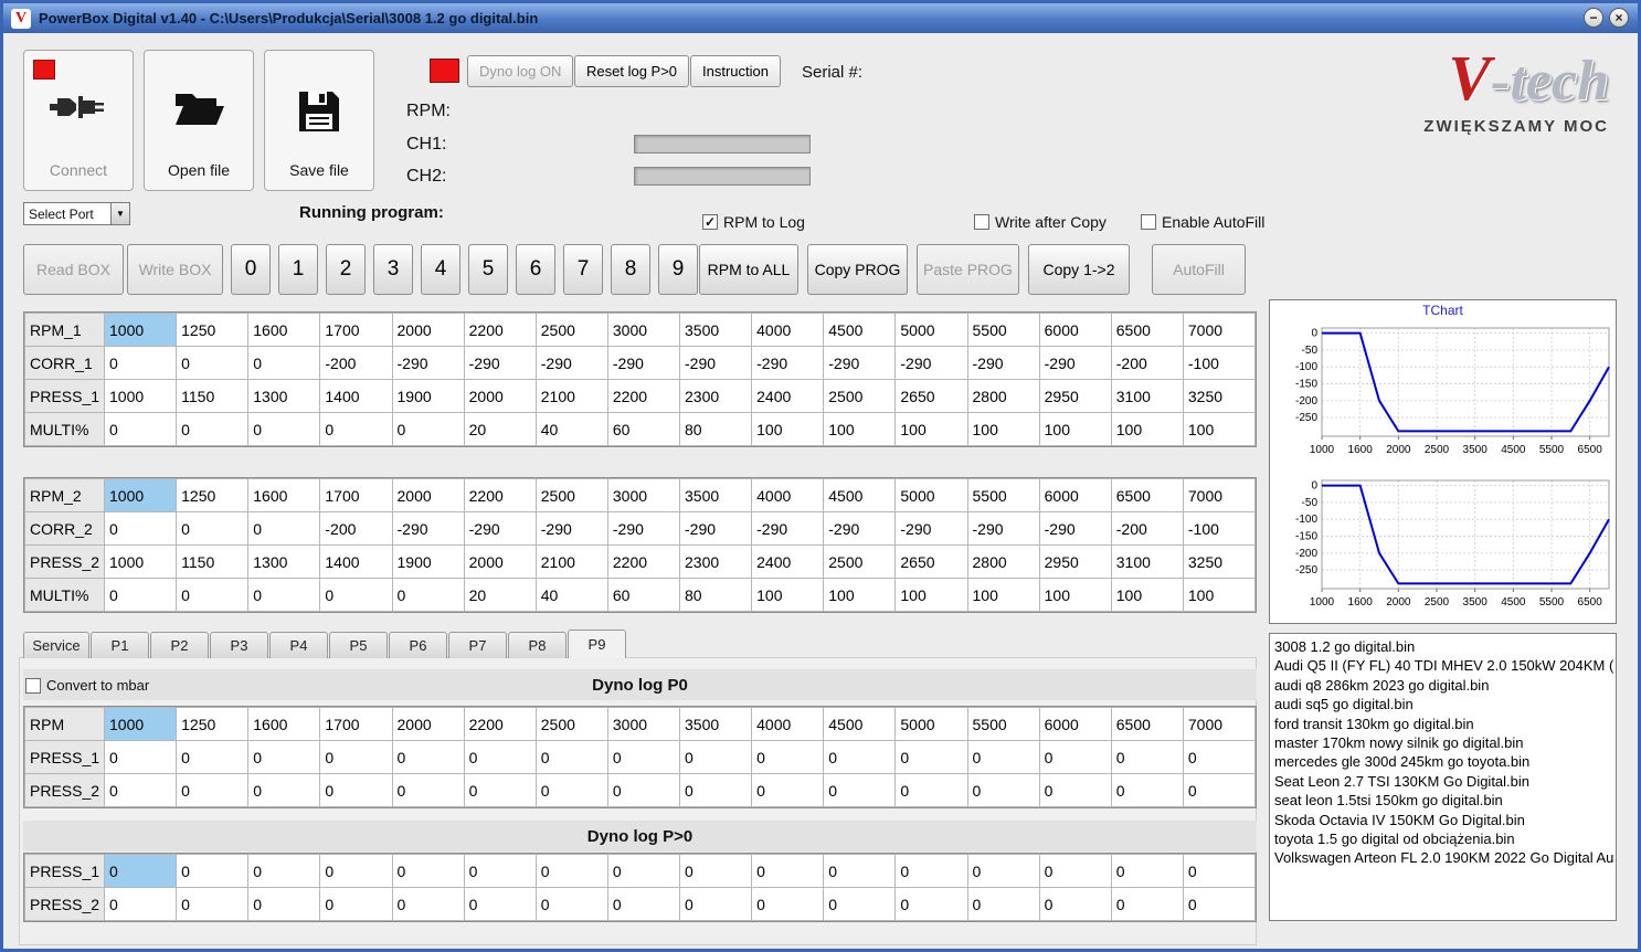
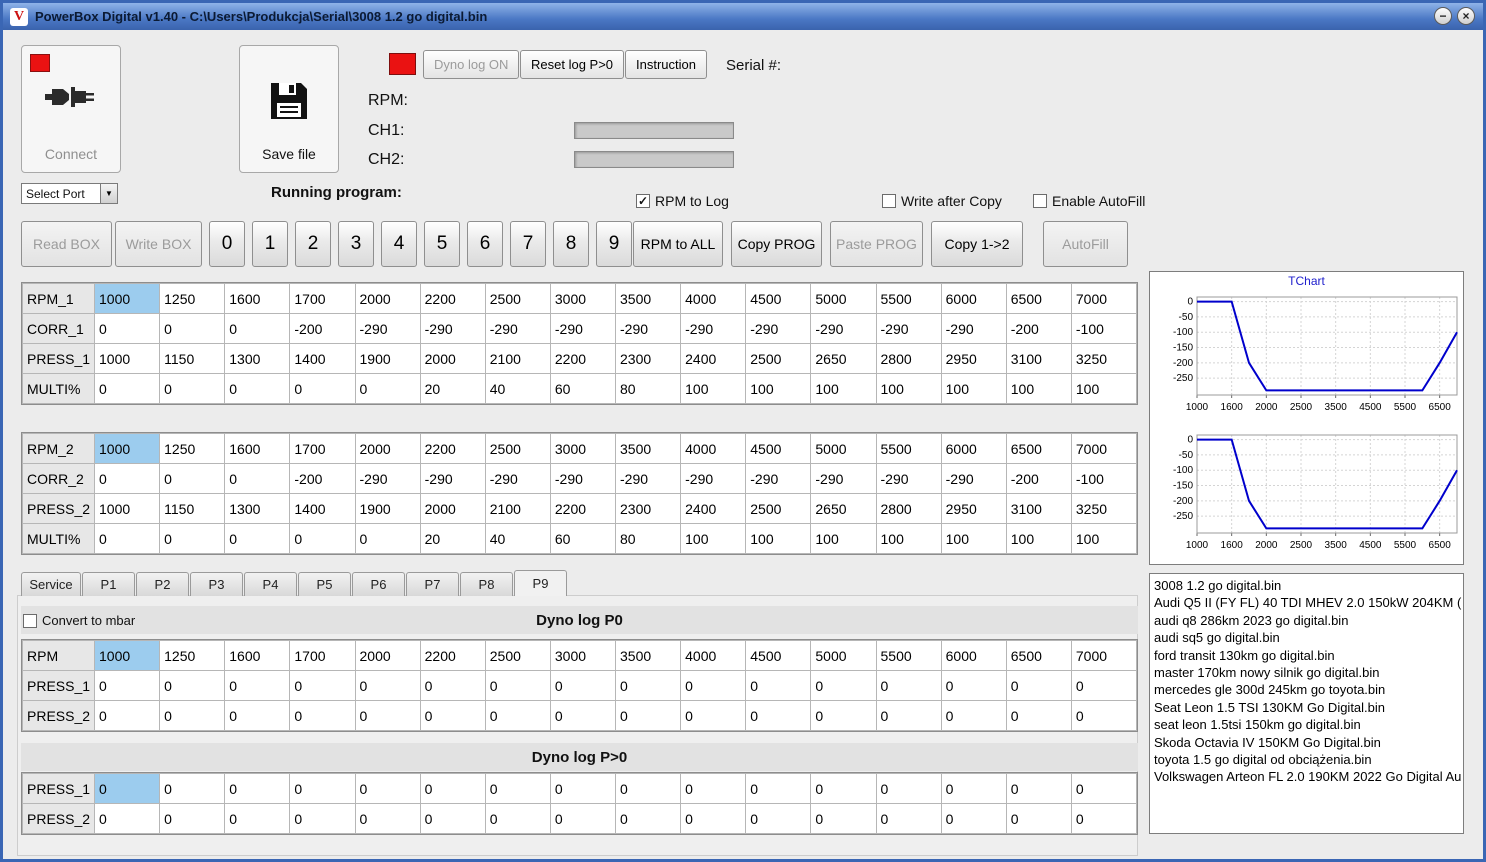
  V
  PowerBox Digital v1.40 - C:\Users\Produkcja\Serial\3008 1.2 go digital.bin
  −
  ×
  Connect
- Open file
  Save file
  Dyno log ON
  Reset log P>0
  Instruction
  Serial #:
  RPM:
  CH1:
  CH2:
  Running program:
  Select Port
  ▼
  ✓
  RPM to Log
  ✓
  Write after Copy
  ✓
  Enable AutoFill
- V-tech
- ZWIĘKSZAMY MOC
  Read BOX
  Write BOX
  0
  1
  2
  3
  4
  5
  6
  7
  8
  9
  RPM to ALL
  Copy PROG
  Paste PROG
  Copy 1->2
  AutoFill
  RPM_1	1000	1250	1600	1700	2000	2200	2500	3000	3500	4000	4500	5000	5500	6000	6500	7000
  CORR_1	0	0	0	-200	-290	-290	-290	-290	-290	-290	-290	-290	-290	-290	-200	-100
  PRESS_1	1000	1150	1300	1400	1900	2000	2100	2200	2300	2400	2500	2650	2800	2950	3100	3250
  MULTI%	0	0	0	0	0	20	40	60	80	100	100	100	100	100	100	100
  RPM_2	1000	1250	1600	1700	2000	2200	2500	3000	3500	4000	4500	5000	5500	6000	6500	7000
  CORR_2	0	0	0	-200	-290	-290	-290	-290	-290	-290	-290	-290	-290	-290	-200	-100
  PRESS_2	1000	1150	1300	1400	1900	2000	2100	2200	2300	2400	2500	2650	2800	2950	3100	3250
  MULTI%	0	0	0	0	0	20	40	60	80	100	100	100	100	100	100	100
  Service
  P1
  P2
  P3
  P4
  P5
  P6
  P7
  P8
  P9
  Dyno log P0
  ✓
  Convert to mbar
  RPM	1000	1250	1600	1700	2000	2200	2500	3000	3500	4000	4500	5000	5500	6000	6500	7000
  PRESS_1	0	0	0	0	0	0	0	0	0	0	0	0	0	0	0	0
  PRESS_2	0	0	0	0	0	0	0	0	0	0	0	0	0	0	0	0
  Dyno log P>0
  PRESS_1	0	0	0	0	0	0	0	0	0	0	0	0	0	0	0	0
  PRESS_2	0	0	0	0	0	0	0	0	0	0	0	0	0	0	0	0
  TChart
  0
  -50
  -100
  -150
  -200
  -250
  1000
  1600
  2000
  2500
  3500
  4500
  5500
  6500
  0
  -50
  -100
  -150
  -200
  -250
  1000
  1600
  2000
  2500
  3500
  4500
  5500
  6500
  3008 1.2 go digital.bin
  Audi Q5 II (FY FL) 40 TDI MHEV 2.0 150kW 204KM (
  audi q8 286km 2023 go digital.bin
  audi sq5 go digital.bin
  ford transit 130km go digital.bin
  master 170km nowy silnik go digital.bin
  mercedes gle 300d 245km go toyota.bin
- Seat Leon 2.7 TSI 130KM Go Digital.bin
+ Seat Leon 1.5 TSI 130KM Go Digital.bin
  seat leon 1.5tsi 150km go digital.bin
  Skoda Octavia IV 150KM Go Digital.bin
  toyota 1.5 go digital od obciążenia.bin
  Volkswagen Arteon FL 2.0 190KM 2022 Go Digital Au
